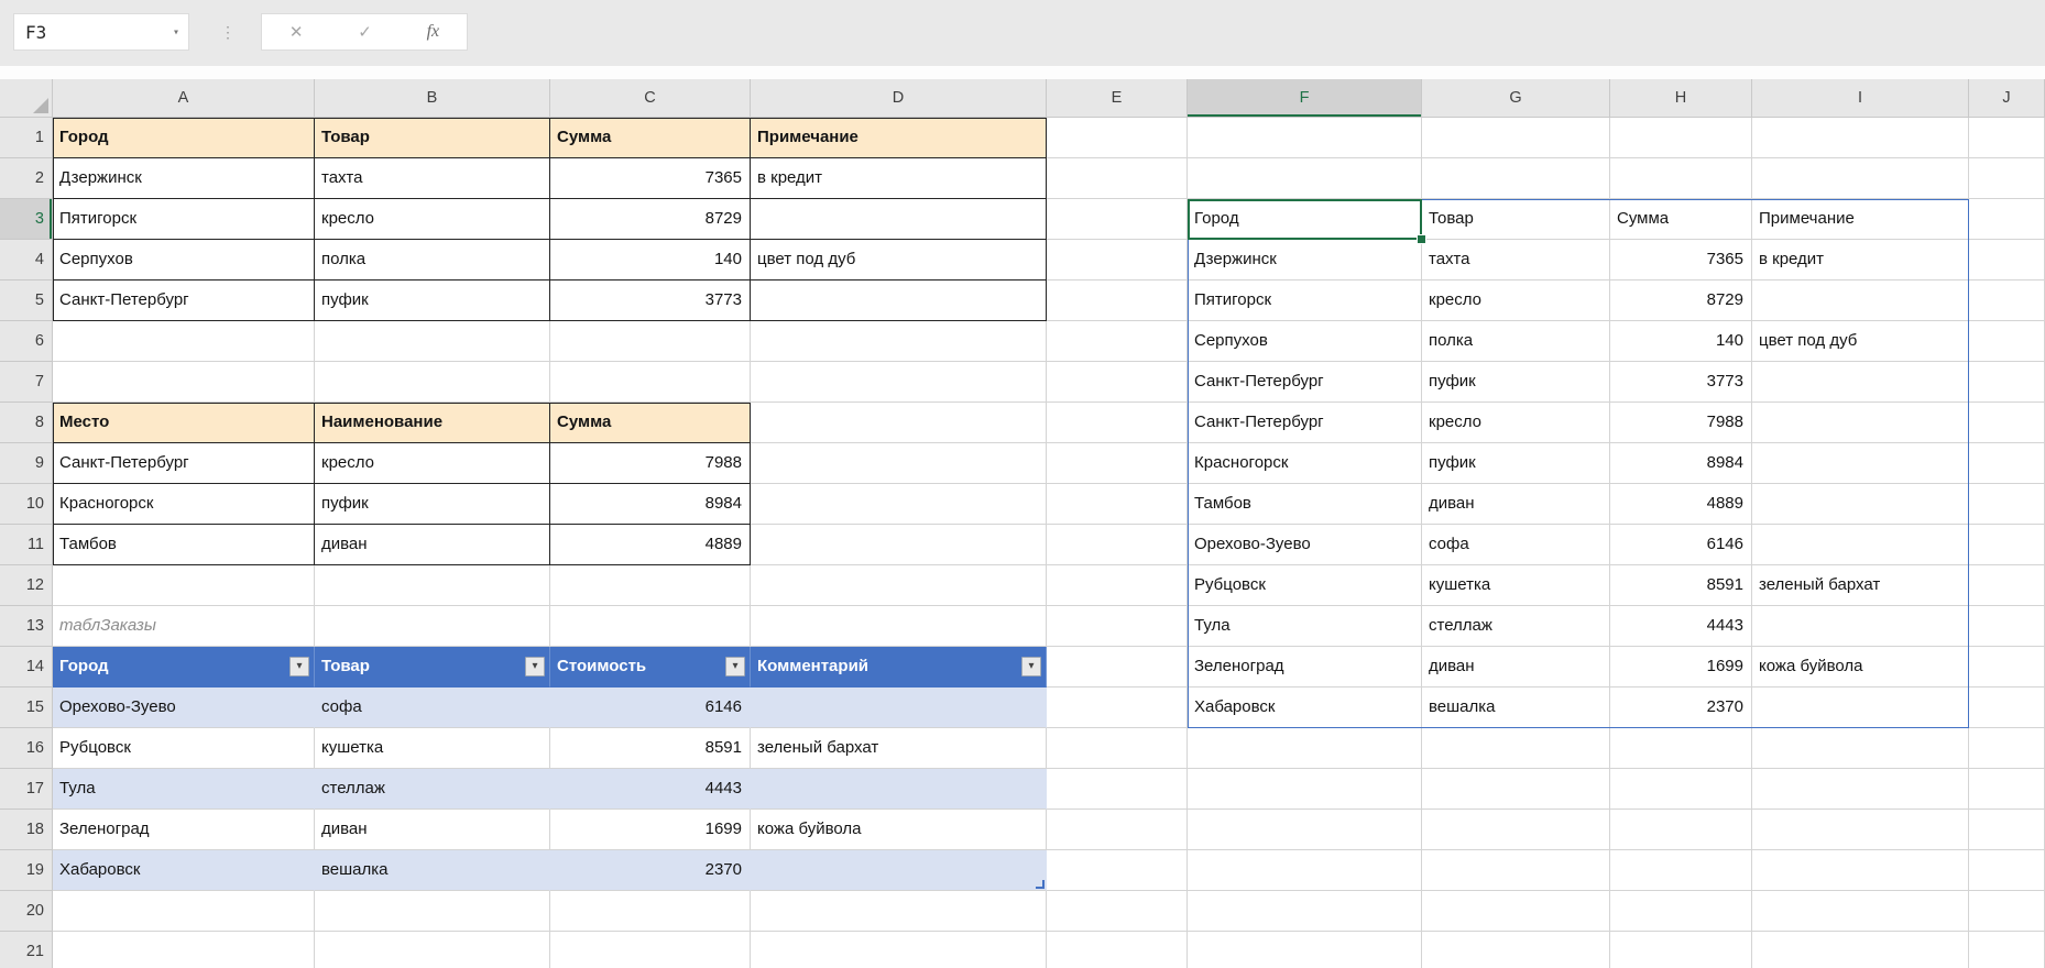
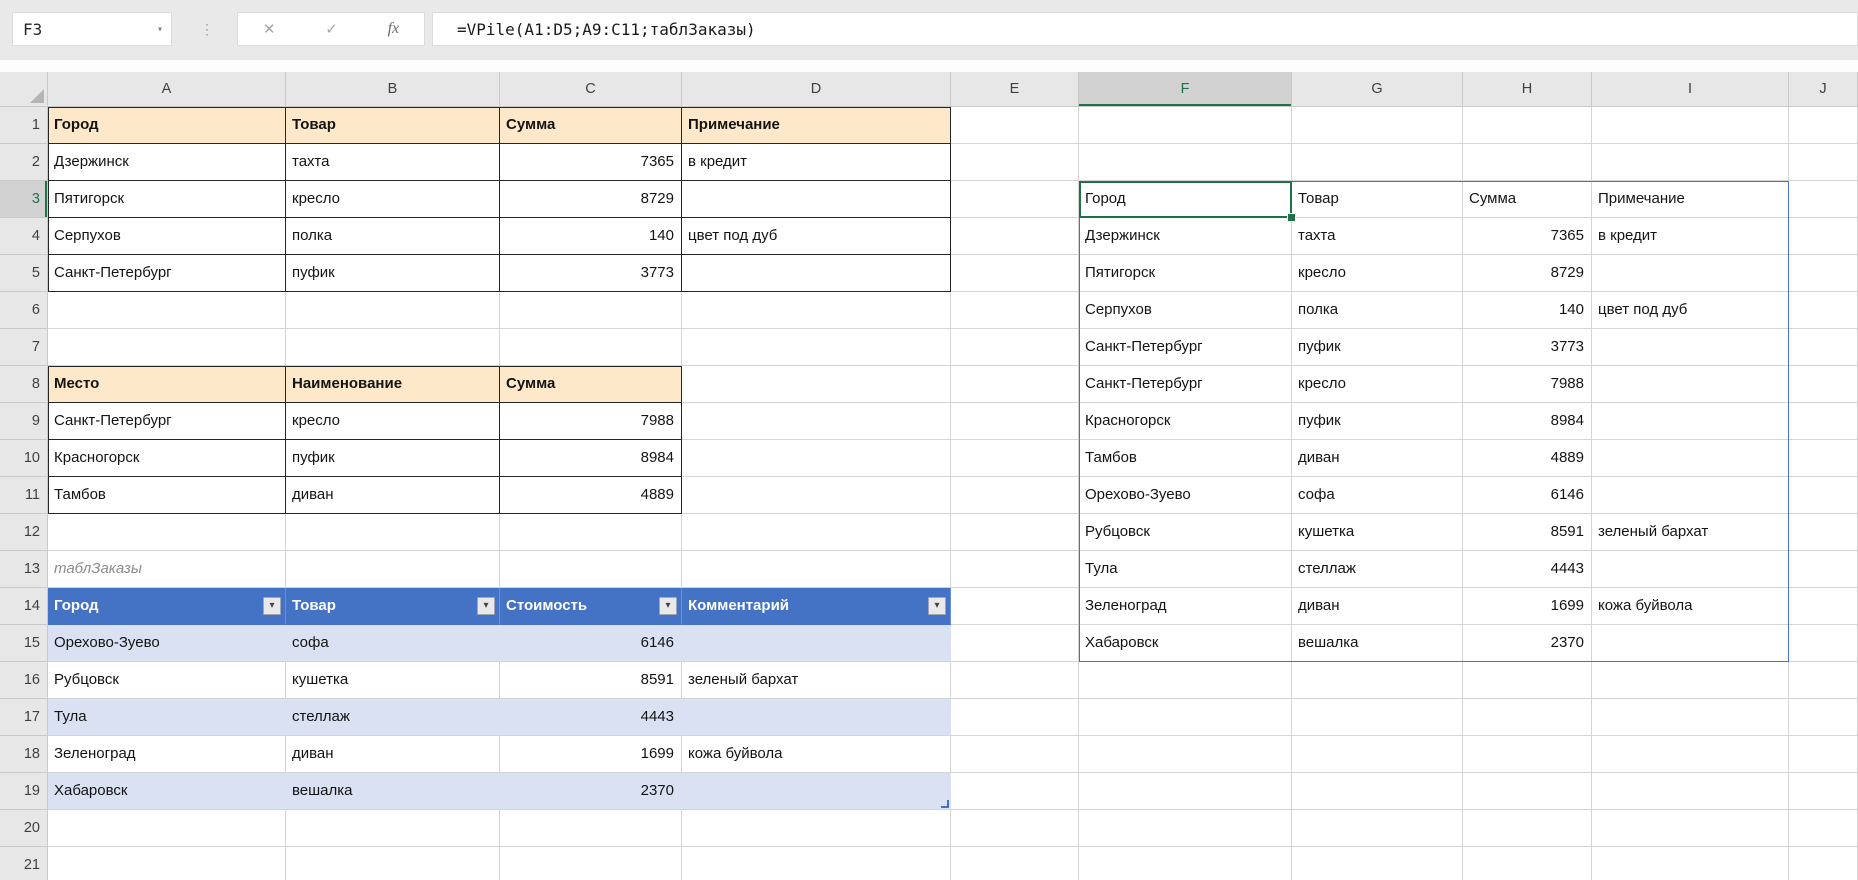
  F3
  ▾
  ⋮
  ✕
  ✓
  fx
+ =VPile(A1:D5;A9:C11;таблЗаказы)
  A
  B
  C
  D
  E
  F
  G
  H
  I
  J
  1
  2
  3
  4
  5
  6
  7
  8
  9
  10
  11
  12
  13
  14
  15
  16
  17
  18
  19
  20
  21
  Город
  Товар
  Сумма
  Примечание
  Дзержинск
  тахта
  7365
  в кредит
  Пятигорск
  кресло
  8729
  Город
  Товар
  Сумма
  Примечание
  Серпухов
  полка
  140
  цвет под дуб
  Дзержинск
  тахта
  7365
  в кредит
  Санкт-Петербург
  пуфик
  3773
  Пятигорск
  кресло
  8729
  Серпухов
  полка
  140
  цвет под дуб
  Санкт-Петербург
  пуфик
  3773
  Место
  Наименование
  Сумма
  Санкт-Петербург
  кресло
  7988
  Санкт-Петербург
  кресло
  7988
  Красногорск
  пуфик
  8984
  Красногорск
  пуфик
  8984
  Тамбов
  диван
  4889
  Тамбов
  диван
  4889
  Орехово-Зуево
  софа
  6146
  Рубцовск
  кушетка
  8591
  зеленый бархат
  таблЗаказы
  Тула
  стеллаж
  4443
  Город
  ▾
  Товар
  ▾
  Стоимость
  ▾
  Комментарий
  ▾
  Зеленоград
  диван
  1699
  кожа буйвола
  Орехово-Зуево
  софа
  6146
  Хабаровск
  вешалка
  2370
  Рубцовск
  кушетка
  8591
  зеленый бархат
  Тула
  стеллаж
  4443
  Зеленоград
  диван
  1699
  кожа буйвола
  Хабаровск
  вешалка
  2370
